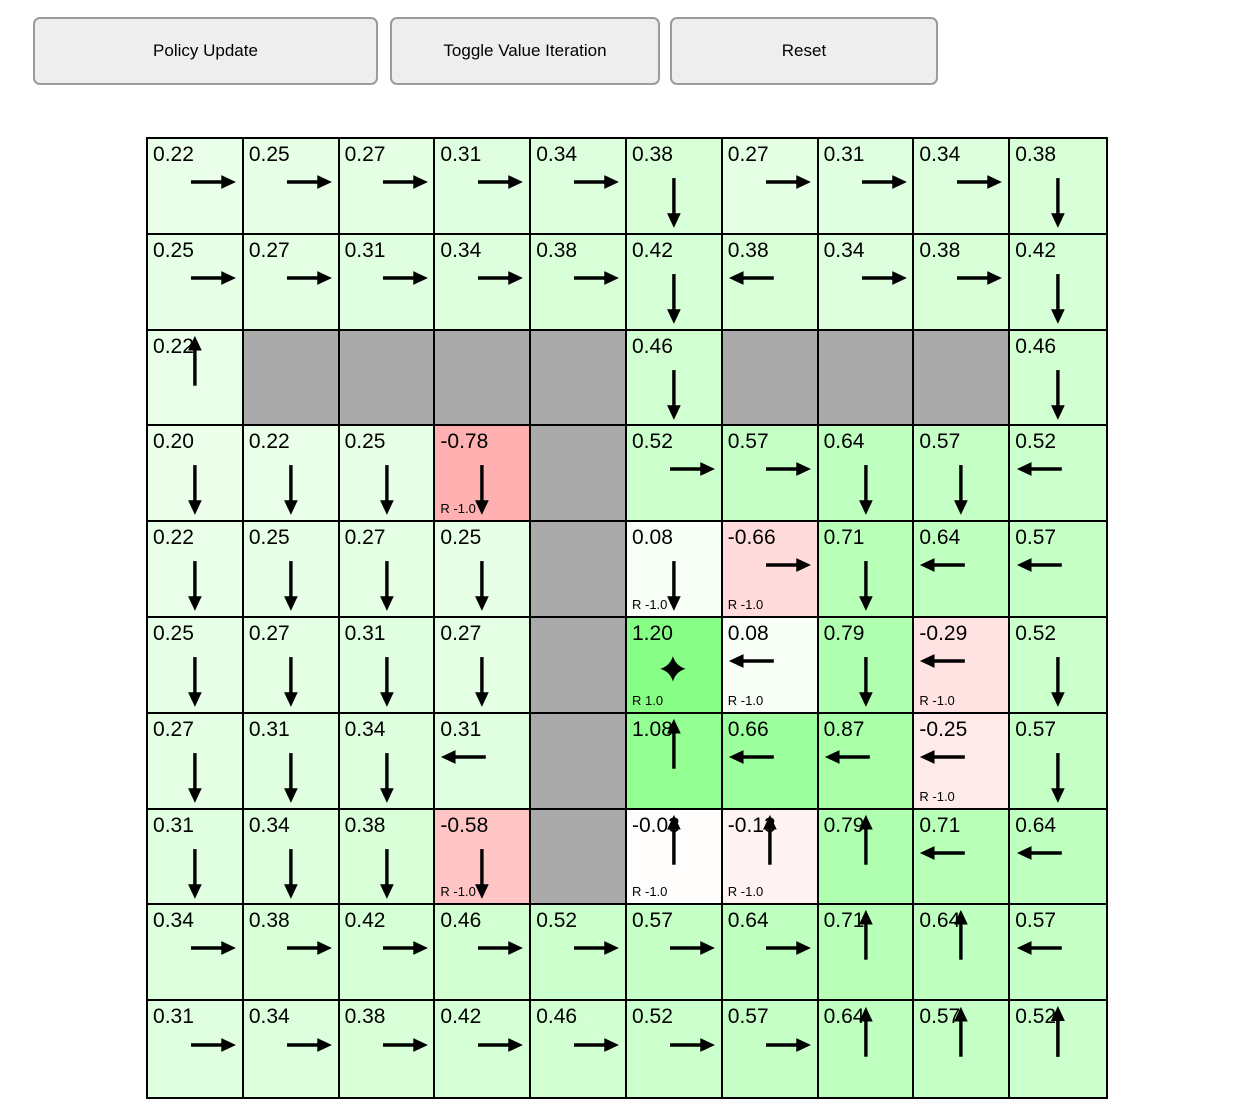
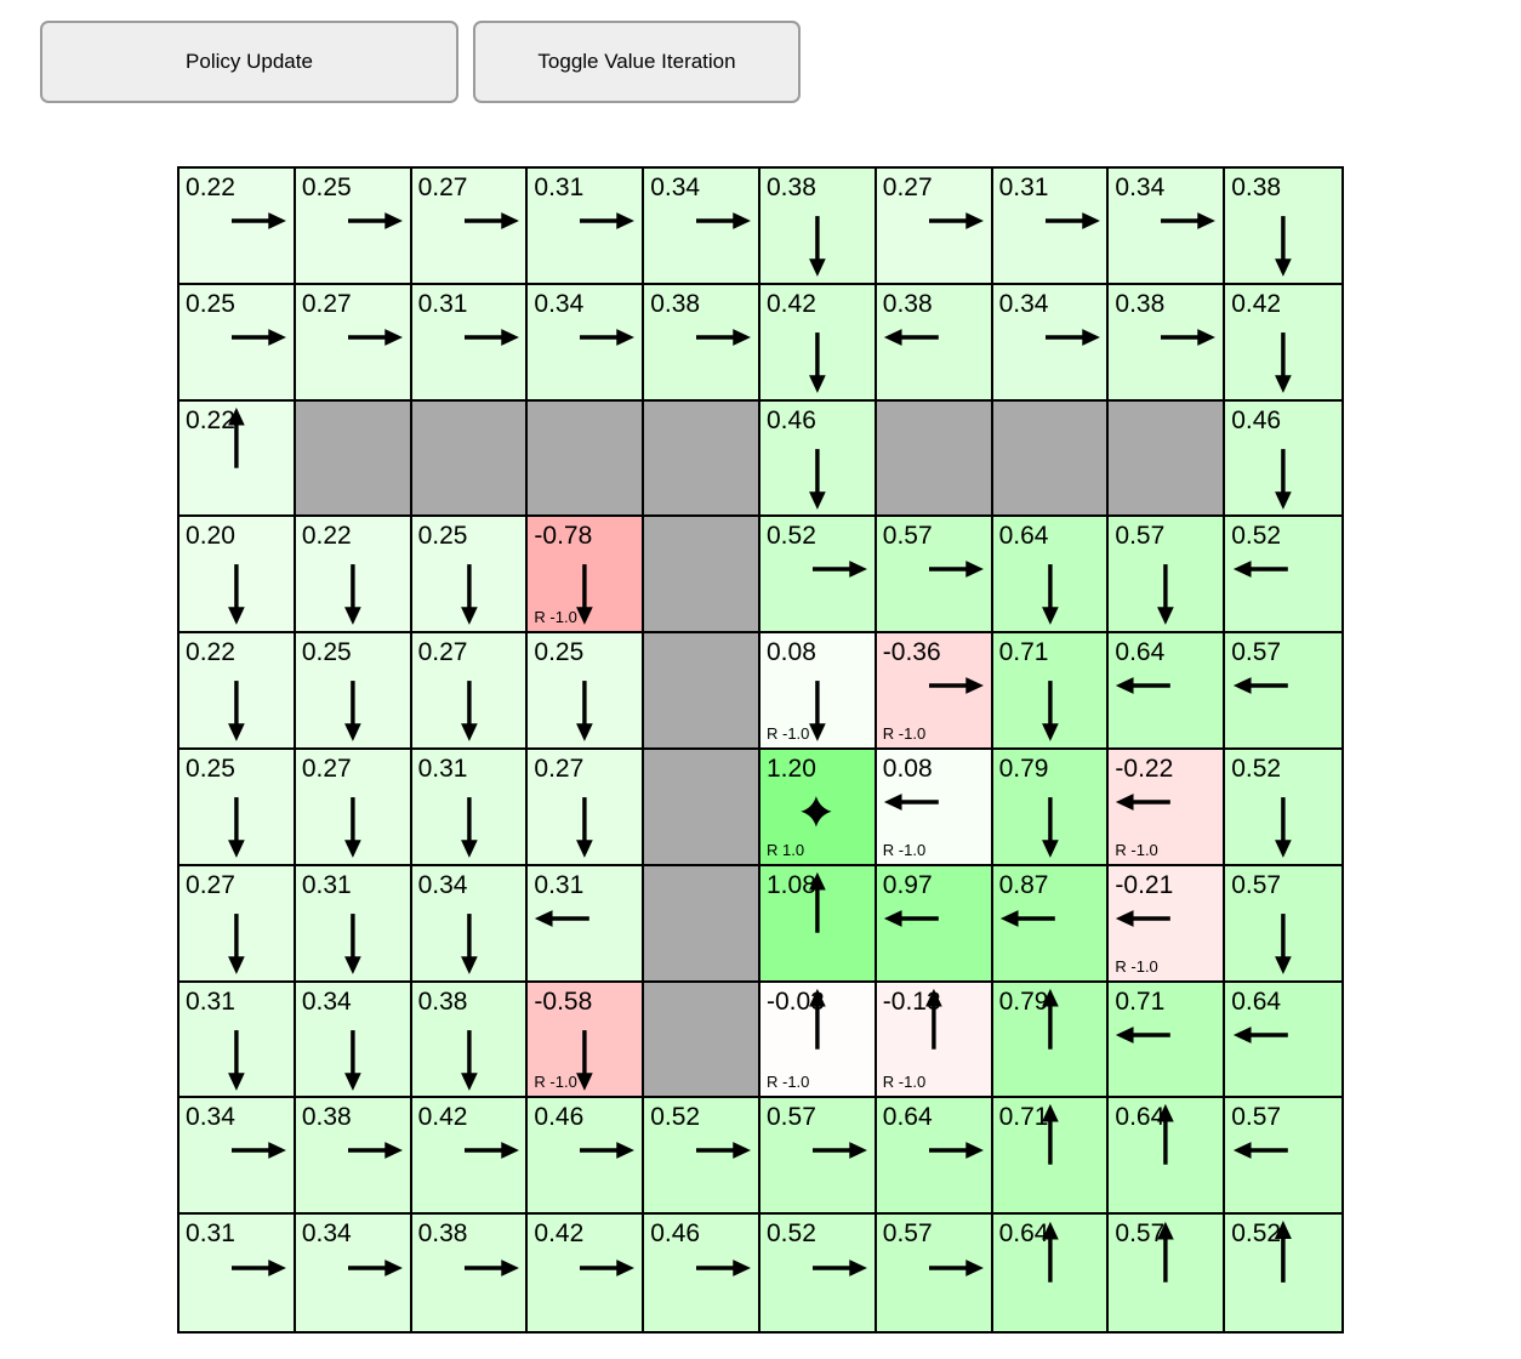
  Policy Update
  Toggle Value Iteration
- Reset
  0.22
  0.25
  0.27
  0.31
  0.34
  0.38
  0.27
  0.31
  0.34
  0.38
  0.25
  0.27
  0.31
  0.34
  0.38
  0.42
  0.38
  0.34
  0.38
  0.42
  0.22
  0.46
  0.46
  0.20
  0.22
  0.25
  -0.78
  R -1.0
  0.52
  0.57
  0.64
  0.57
  0.52
  0.22
  0.25
  0.27
  0.25
  0.08
  R -1.0
- -0.66
+ -0.36
  R -1.0
  0.71
  0.64
  0.57
  0.25
  0.27
  0.31
  0.27
  1.20
  R 1.0
  0.08
  R -1.0
  0.79
- -0.29
+ -0.22
  R -1.0
  0.52
  0.27
  0.31
  0.34
  0.31
  1.08
- 0.66
+ 0.97
  0.87
- -0.25
+ -0.21
  R -1.0
  0.57
  0.31
  0.34
  0.38
  -0.58
  R -1.0
  -0.0
  R -1.0
  -0.1
  R -1.0
  0.79
  0.71
  0.64
  0.34
  0.38
  0.42
  0.46
  0.52
  0.57
  0.64
  0.71
  0.64
  0.57
  0.31
  0.34
  0.38
  0.42
  0.46
  0.52
  0.57
  0.64
  0.57
  0.52
